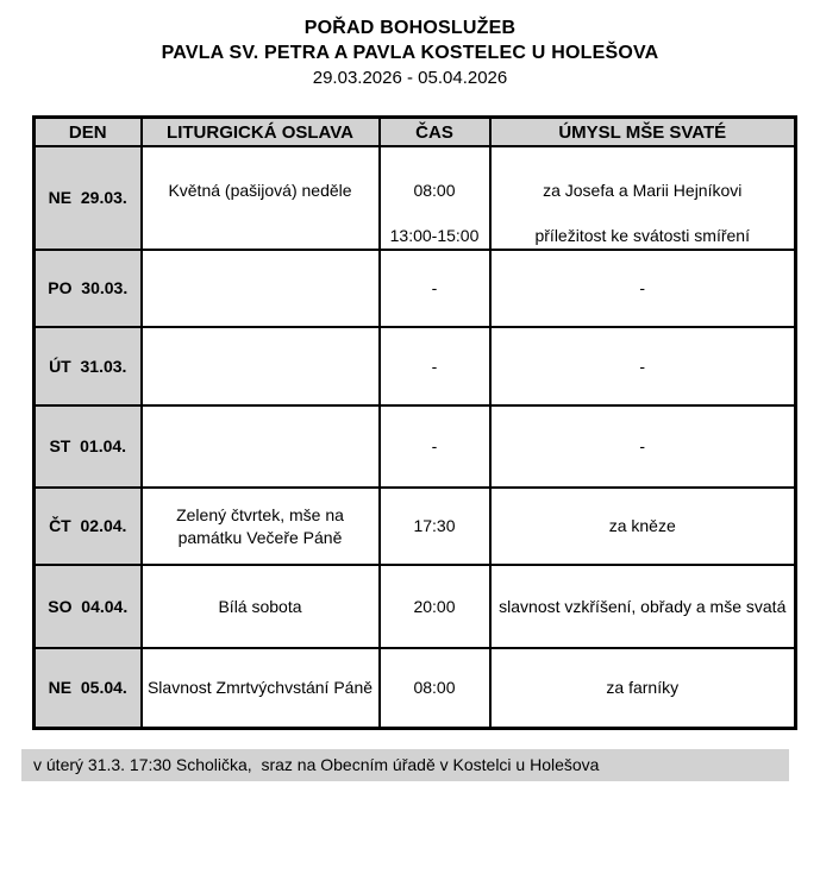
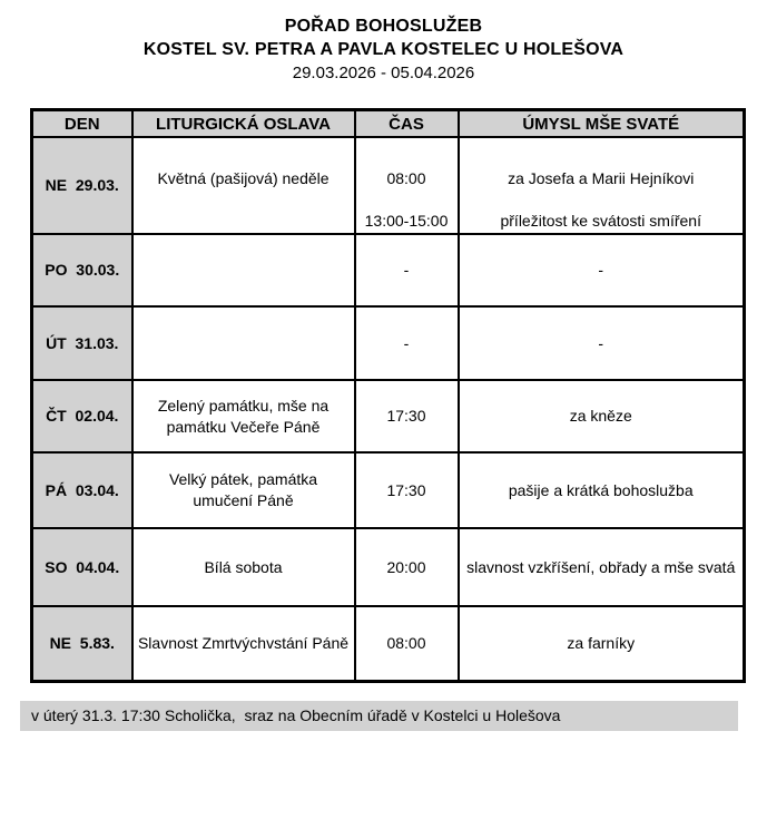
  POŘAD BOHOSLUŽEB
- PAVLA SV. PETRA A PAVLA KOSTELEC U HOLEŠOVA
+ KOSTEL SV. PETRA A PAVLA KOSTELEC U HOLEŠOVA
  29.03.2026 - 05.04.2026
  DEN	LITURGICKÁ OSLAVA	ČAS	ÚMYSL MŠE SVATÉ
  NE 29.03.	Květná (pašijová) neděle	08:00 13:00-15:00	za Josefa a Marii Hejníkovi příležitost ke svátosti smíření
  PO 30.03.		-	-
  ÚT 31.03.		-	-
- ST 01.04.		-	-
- ČT 02.04.	Zelený čtvrtek, mše na památku Večeře Páně	17:30	za kněze
+ ČT 02.04.	Zelený památku, mše na památku Večeře Páně	17:30	za kněze
+ PÁ 03.04.	Velký pátek, památka umučení Páně	17:30	pašije a krátká bohoslužba
  SO 04.04.	Bílá sobota	20:00	slavnost vzkříšení, obřady a mše svatá
- NE 05.04.	Slavnost Zmrtvýchvstání Páně	08:00	za farníky
+ NE 5.83.	Slavnost Zmrtvýchvstání Páně	08:00	za farníky
  v úterý 31.3. 17:30 Scholička, sraz na Obecním úřadě v Kostelci u Holešova
